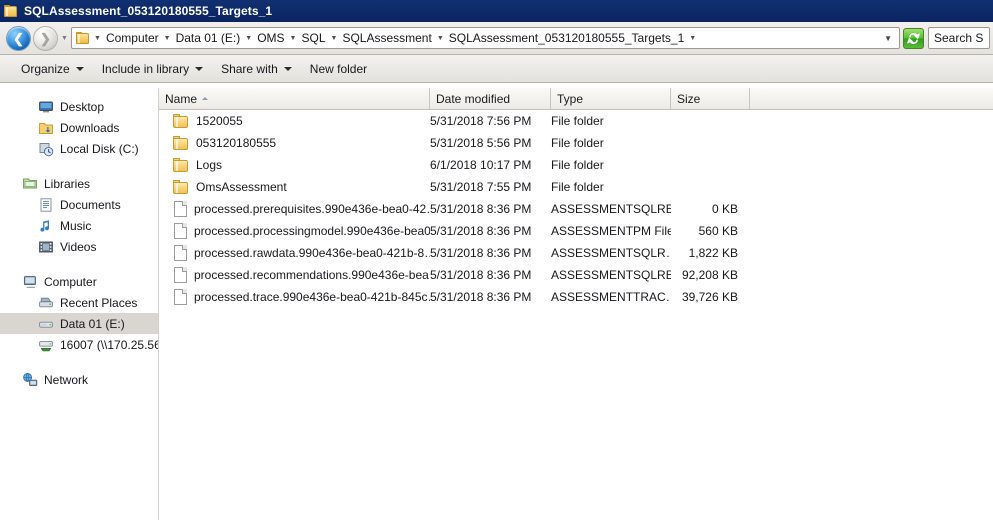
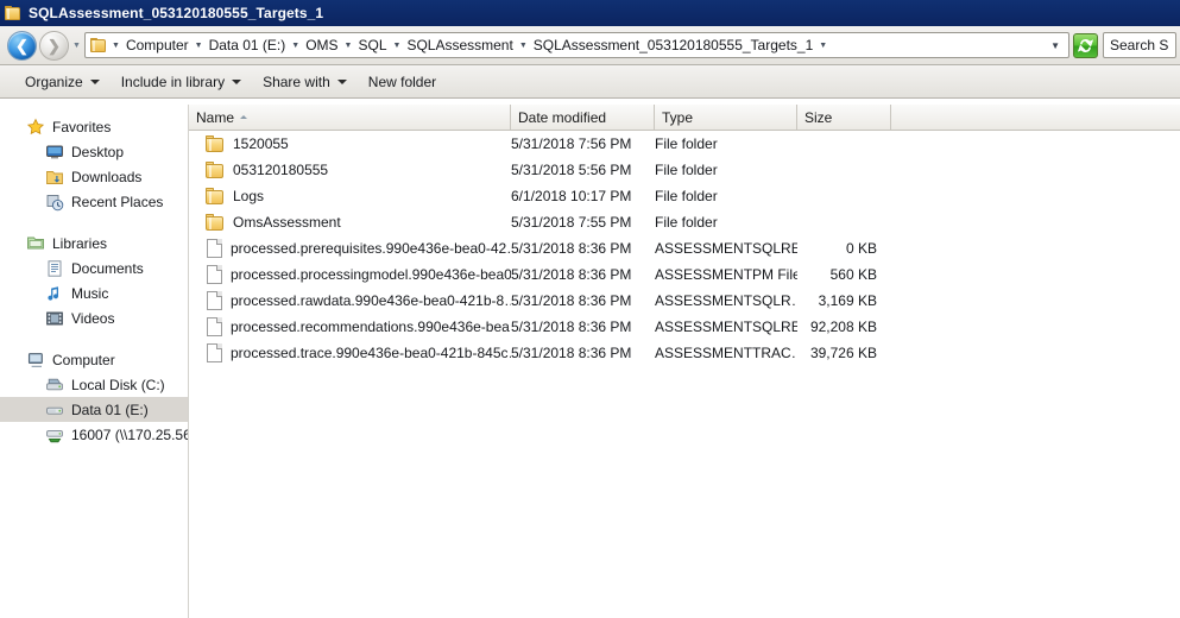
  SQLAssessment_053120180555_Targets_1
  ❮
  ❯
  Computer
  Data 01 (E:)
  OMS
  SQL
  SQLAssessment
  SQLAssessment_053120180555_Targets_1
  ▼
  Search S
  Organize
  Include in library
  Share with
  New folder
+ Favorites
  Desktop
  Downloads
- Local Disk (C:)
+ Recent Places
  Libraries
  Documents
  Music
  Videos
  Computer
- Recent Places
+ Local Disk (C:)
  Data 01 (E:)
  16007 (\\170.25.56
- Network
  Name
  Date modified
  Type
  Size
  1520055
  5/31/2018 7:56 PM
  File folder
  053120180555
  5/31/2018 5:56 PM
  File folder
  Logs
  6/1/2018 10:17 PM
  File folder
  OmsAssessment
  5/31/2018 7:55 PM
  File folder
  processed.prerequisites.990e436e-bea0-42
  5/31/2018 8:36 PM
  ASSESSMENTSQLRE
  0 KB
  processed.processingmodel.990e436e-bea0
  5/31/2018 8:36 PM
  ASSESSMENTPM File
  560 KB
  processed.rawdata.990e436e-bea0-421b-8
  5/31/2018 8:36 PM
  ASSESSMENTSQLR
- 1,822 KB
+ 3,169 KB
  processed.recommendations.990e436e-bea
  5/31/2018 8:36 PM
  ASSESSMENTSQLRE
  92,208 KB
  processed.trace.990e436e-bea0-421b-845c
  5/31/2018 8:36 PM
  ASSESSMENTTRAC
  39,726 KB
